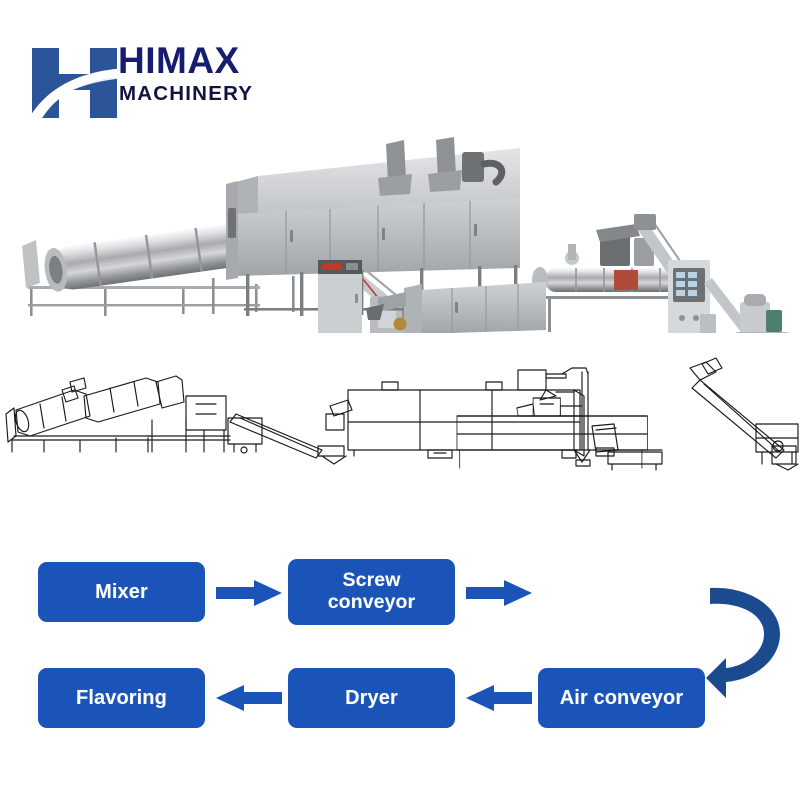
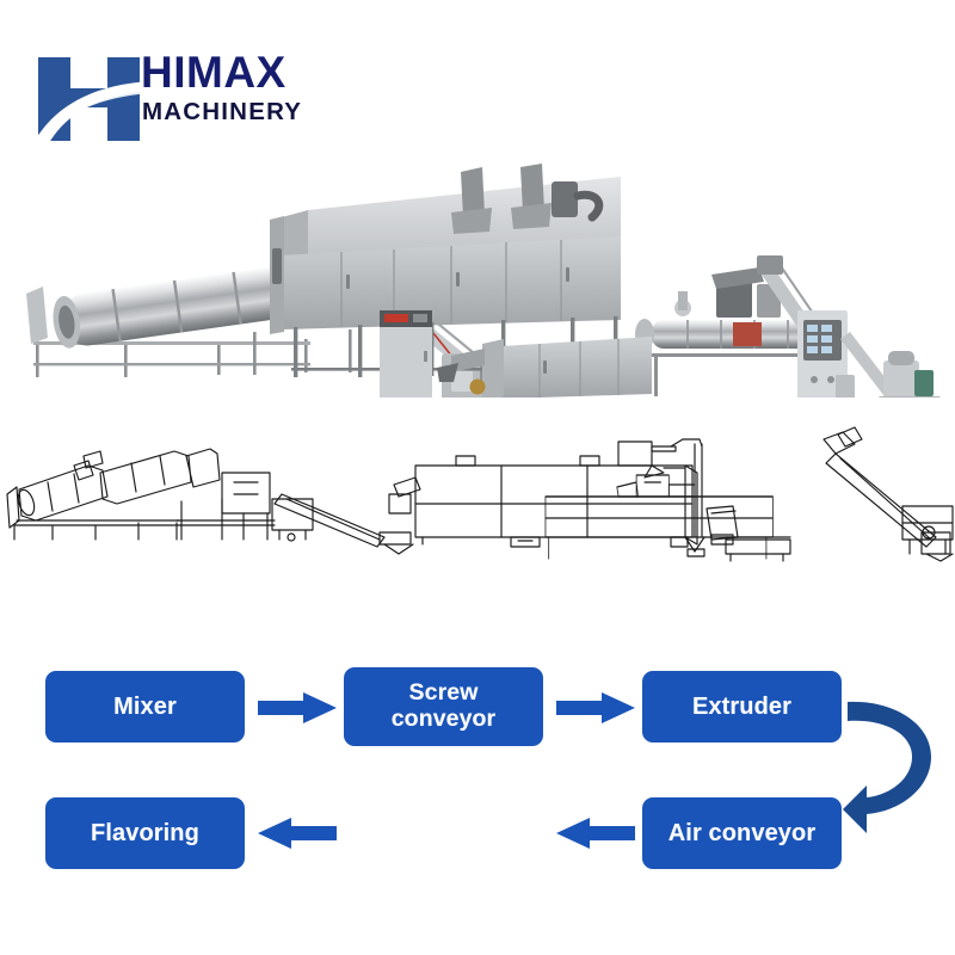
  HIMAX
  MACHINERY
  Mixer
  Screw
  conveyor
+ Extruder
  Flavoring
- Dryer
  Air conveyor
